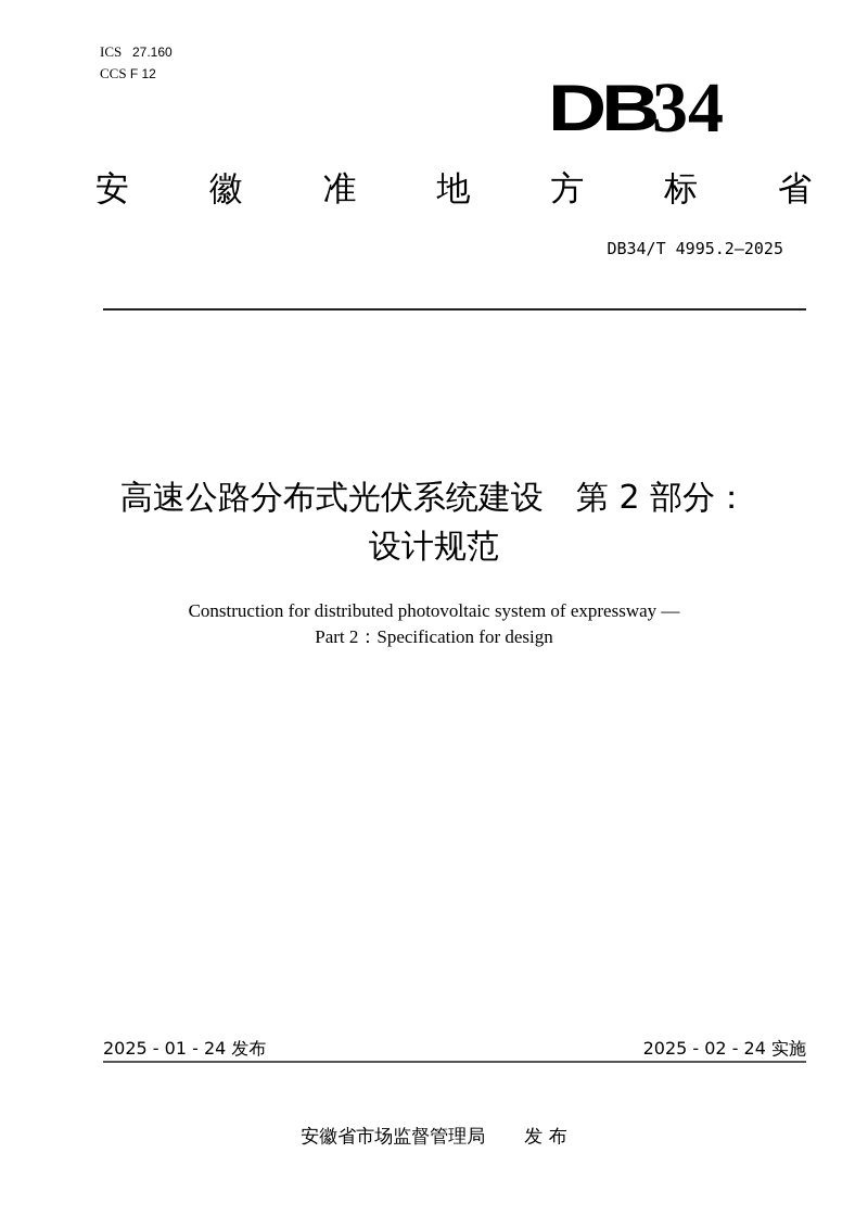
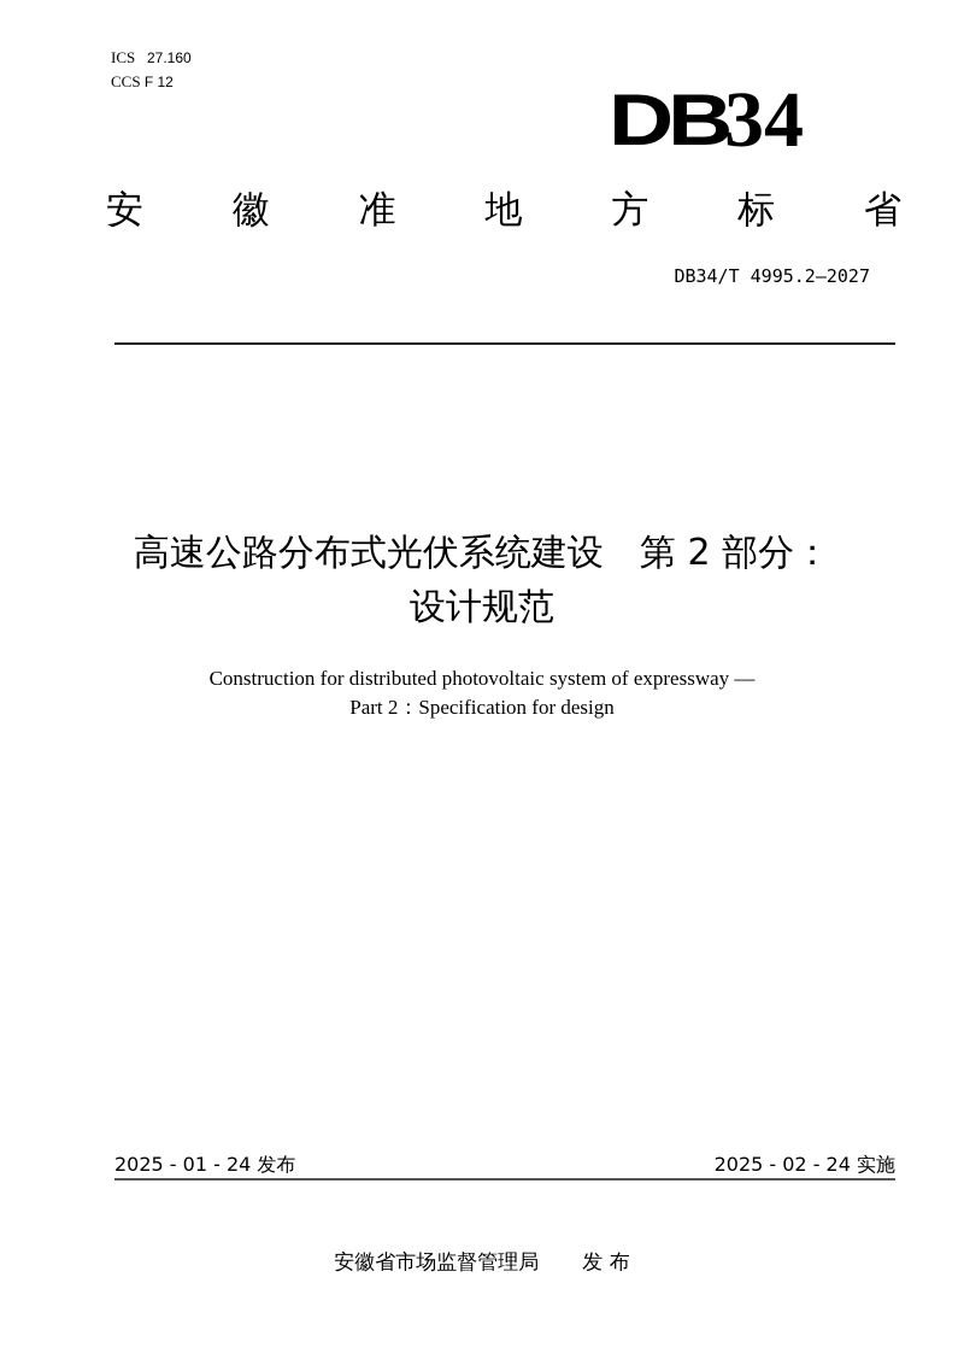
  ICS 27.160
  CCS F 12
  DB
  34
  安
  徽
  准
  地
  方
  标
  省
- DB34/T 4995.2—2025
+ DB34/T 4995.2—2027
  高速公路分布式光伏系统建设 第 2 部分：
  设计规范
  Construction for distributed photovoltaic system of expressway —
  Part 2：Specification for design
  2025 - 01 - 24 发布
  2025 - 02 - 24 实施
  安徽省市场监督管理局 发 布
